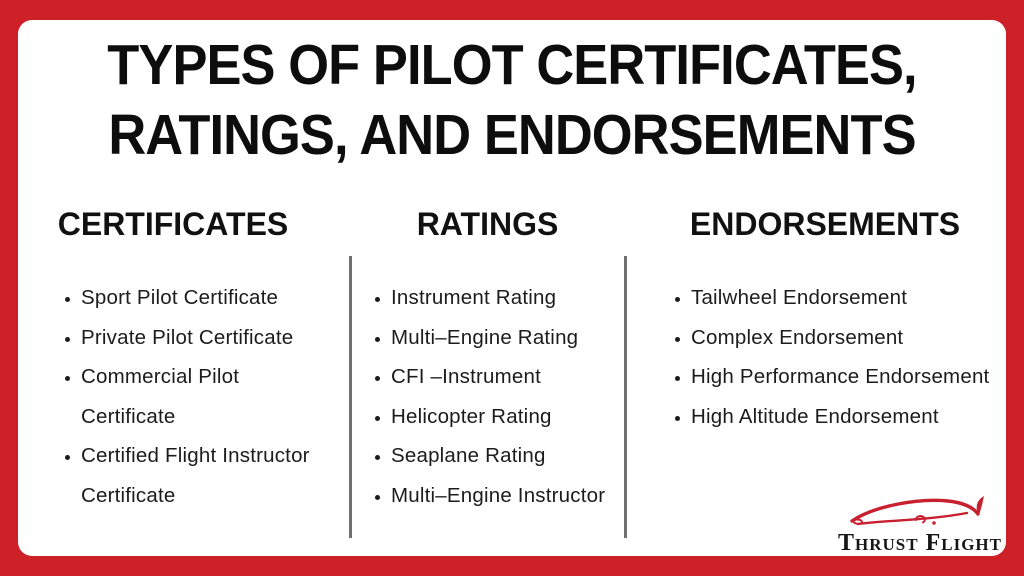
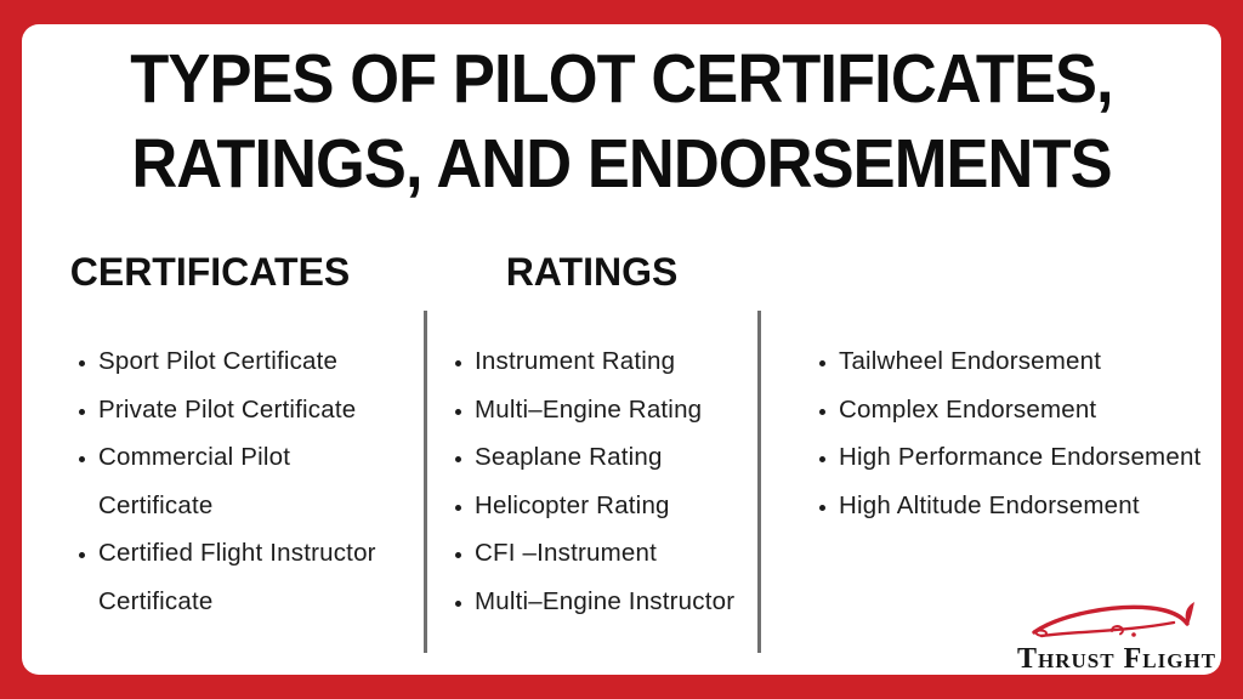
  TYPES OF PILOT CERTIFICATES,
  RATINGS, AND ENDORSEMENTS
  CERTIFICATES
  RATINGS
- ENDORSEMENTS
  Sport Pilot Certificate
  Private Pilot Certificate
  Commercial Pilot Certificate
  Certified Flight Instructor Certificate
  Instrument Rating
  Multi–Engine Rating
- CFI –Instrument
+ Seaplane Rating
  Helicopter Rating
- Seaplane Rating
+ CFI –Instrument
  Multi–Engine Instructor
  Tailwheel Endorsement
  Complex Endorsement
  High Performance Endorsement
  High Altitude Endorsement
  Thrust Flight
